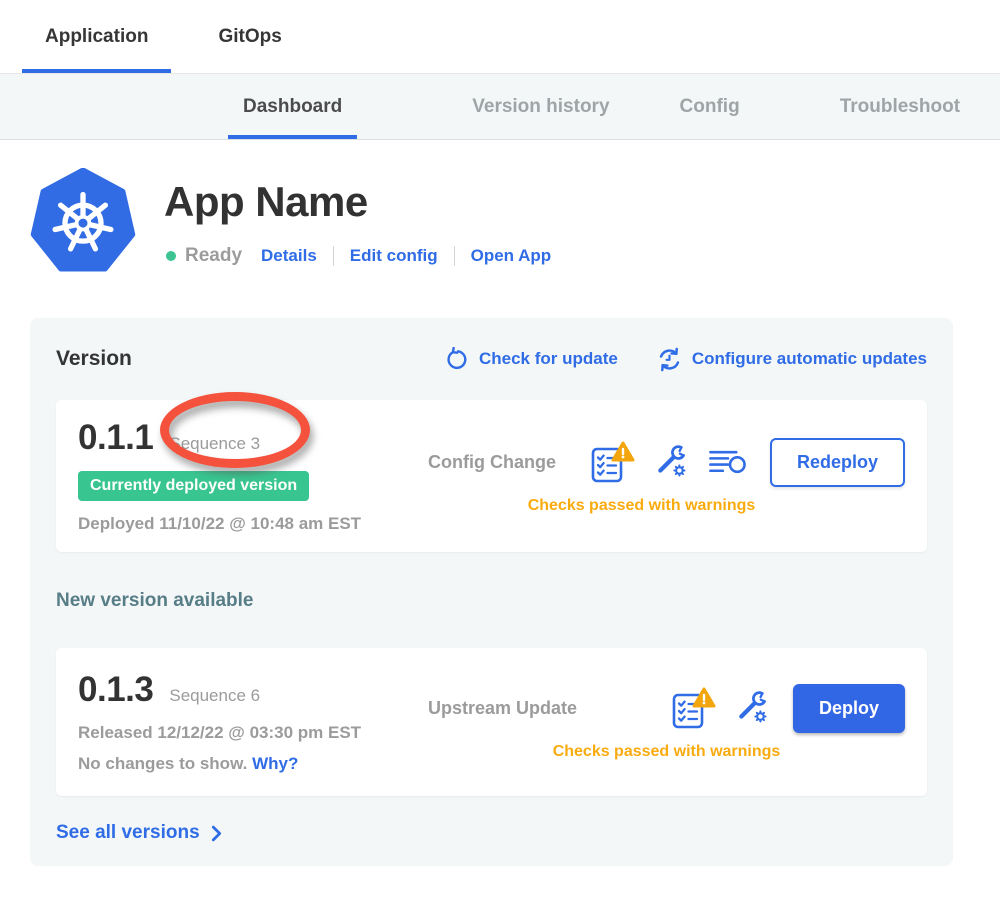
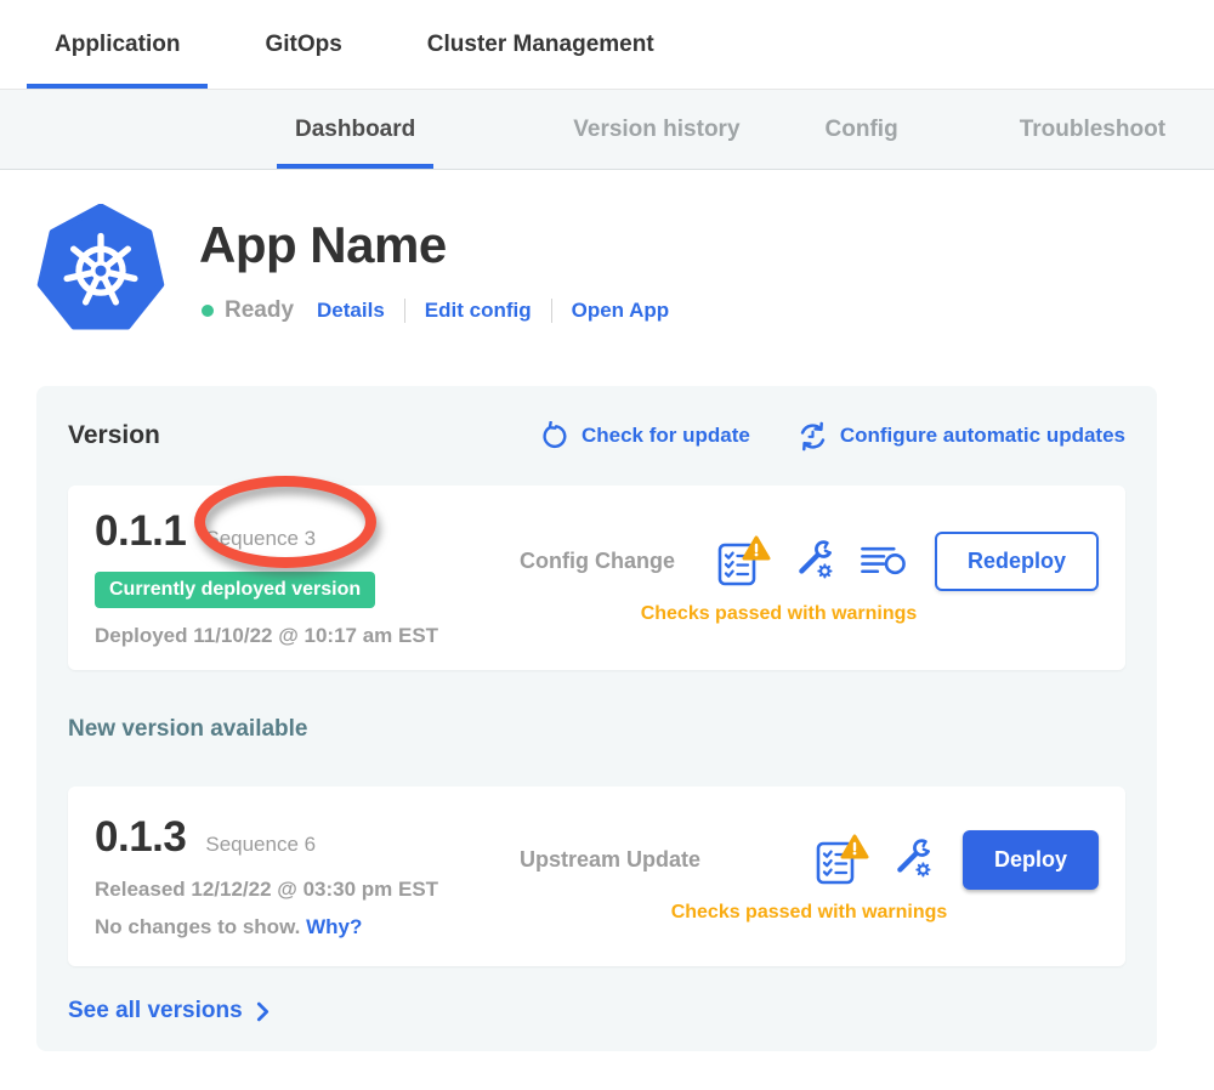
  Application
  GitOps
+ Cluster Management
  Dashboard
  Version history
  Config
  Troubleshoot
  App Name
  Ready
  Details
  Edit config
  Open App
  Version
  Check for update
  Configure automatic updates
  0.1.1
  Sequence 3
  Currently deployed version
- Deployed 11/10/22 @ 10:48 am EST
+ Deployed 11/10/22 @ 10:17 am EST
  Config Change
  Redeploy
  Checks passed with warnings
  New version available
  0.1.3
  Sequence 6
  Released 12/12/22 @ 03:30 pm EST
  No changes to show. Why?
  Upstream Update
  Deploy
  Checks passed with warnings
  See all versions
